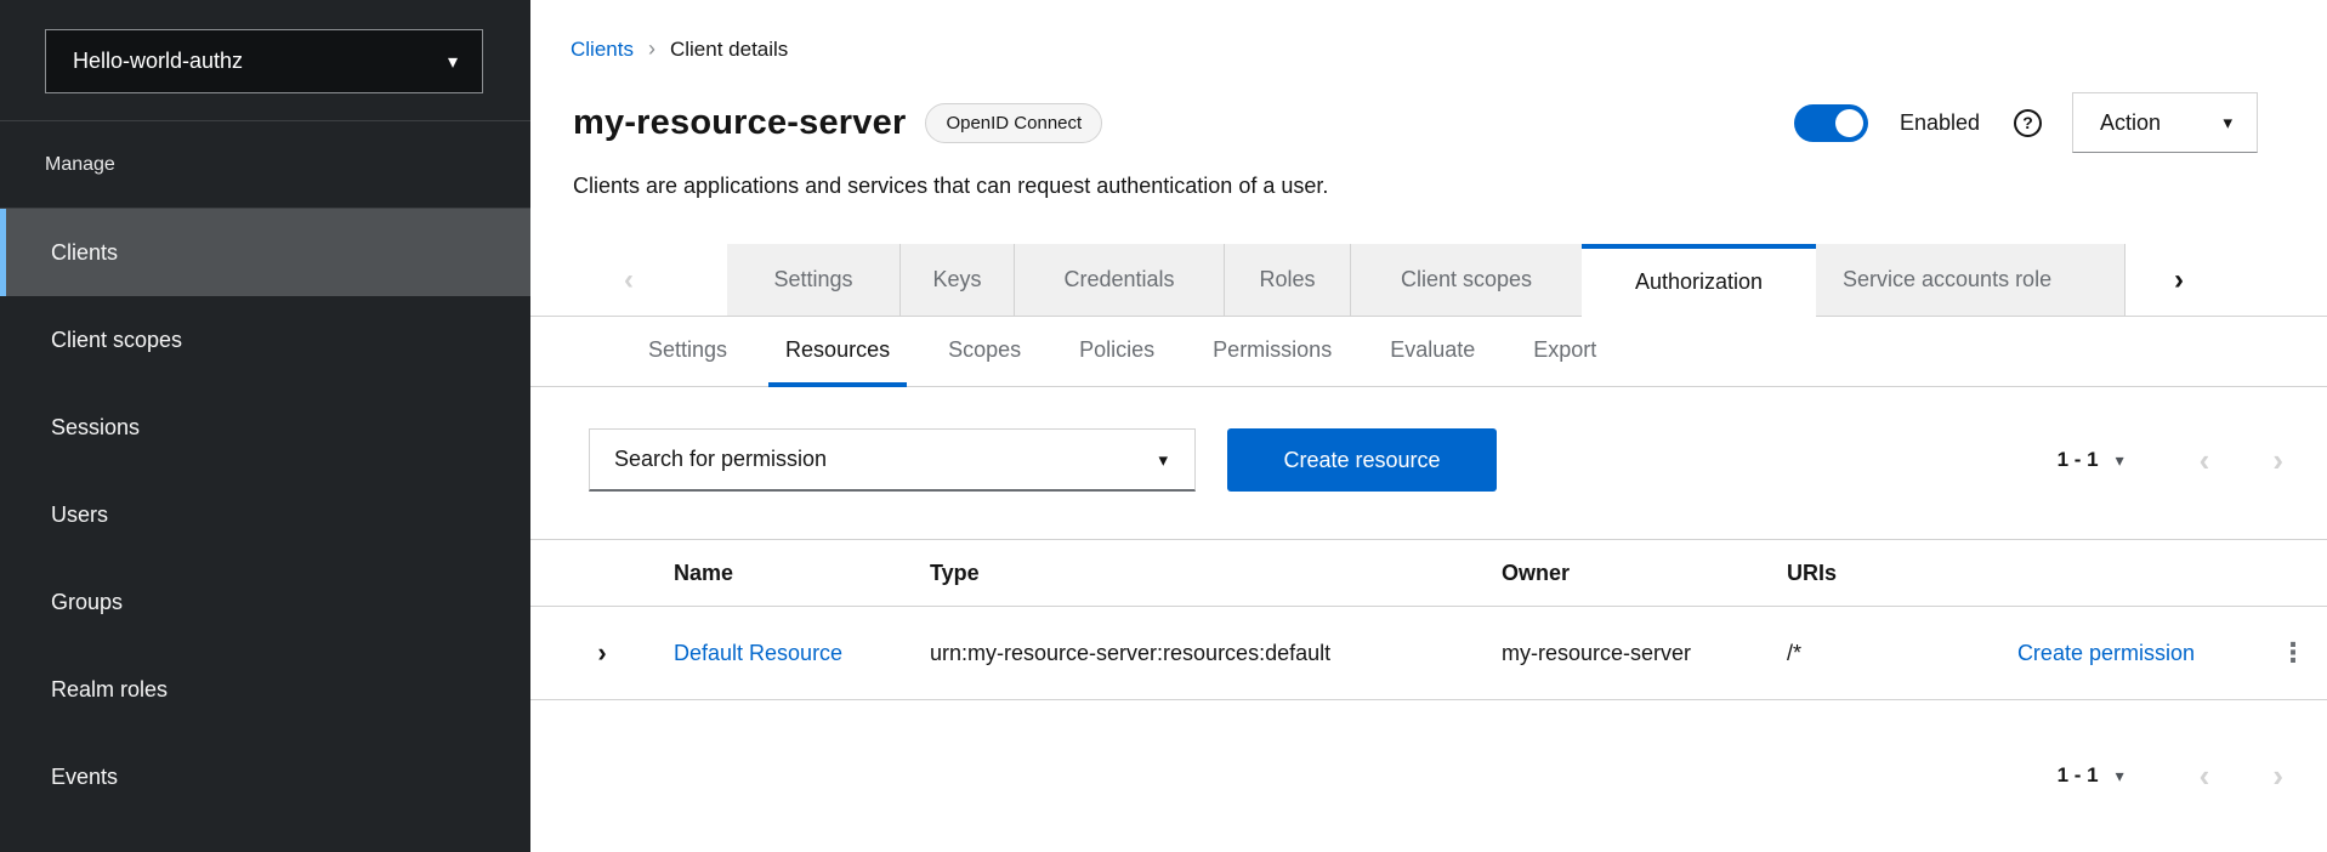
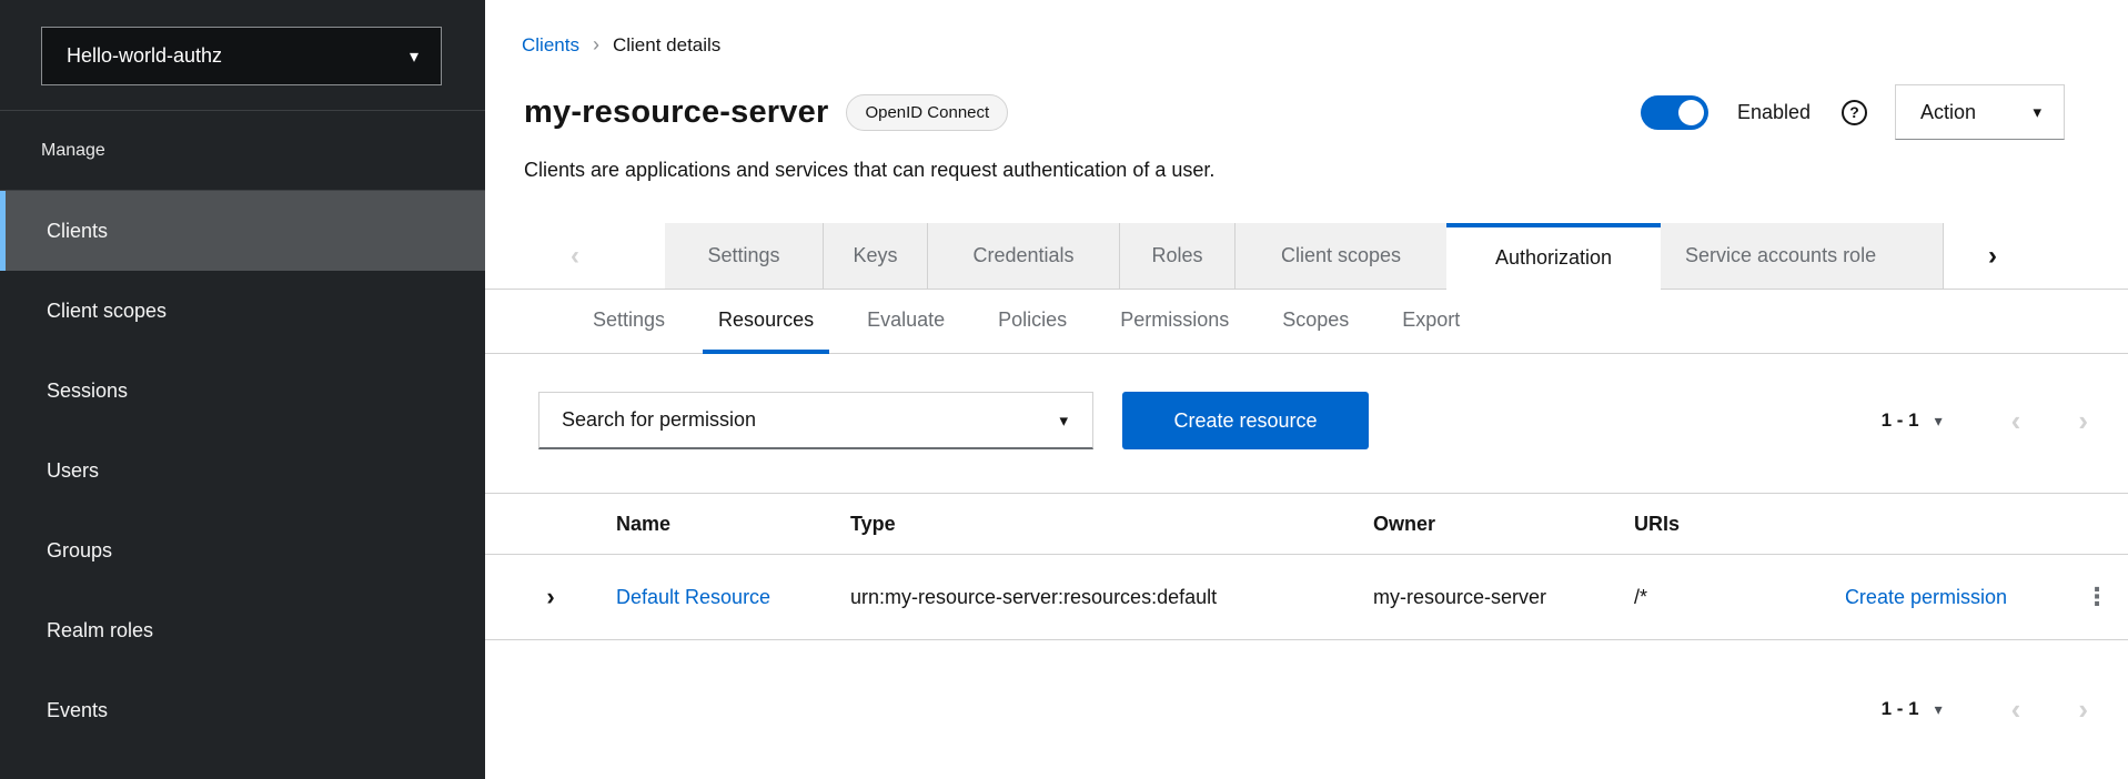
  Hello-world-authz
  ▾
  Manage
  Clients
  Client scopes
  Sessions
  Users
  Groups
  Realm roles
  Events
  Clients
  ›
  Client details
  my-resource-server
  OpenID Connect
  Enabled
  ?
  Action
  ▾
  Clients are applications and services that can request authentication of a user.
  ‹
  Settings
  Keys
  Credentials
  Roles
  Client scopes
  Authorization
  Service accounts role
  ›
  Settings
  Resources
- Scopes
+ Evaluate
  Policies
  Permissions
- Evaluate
+ Scopes
  Export
  Search for permission
  ▾
  Create resource
  1 - 1
  ▾
  ‹
  ›
  Name
  Type
  Owner
  URIs
  ›
  Default Resource
  urn:my-resource-server:resources:default
  my-resource-server
  /*
  Create permission
  ⋮
  1 - 1
  ▾
  ‹
  ›
